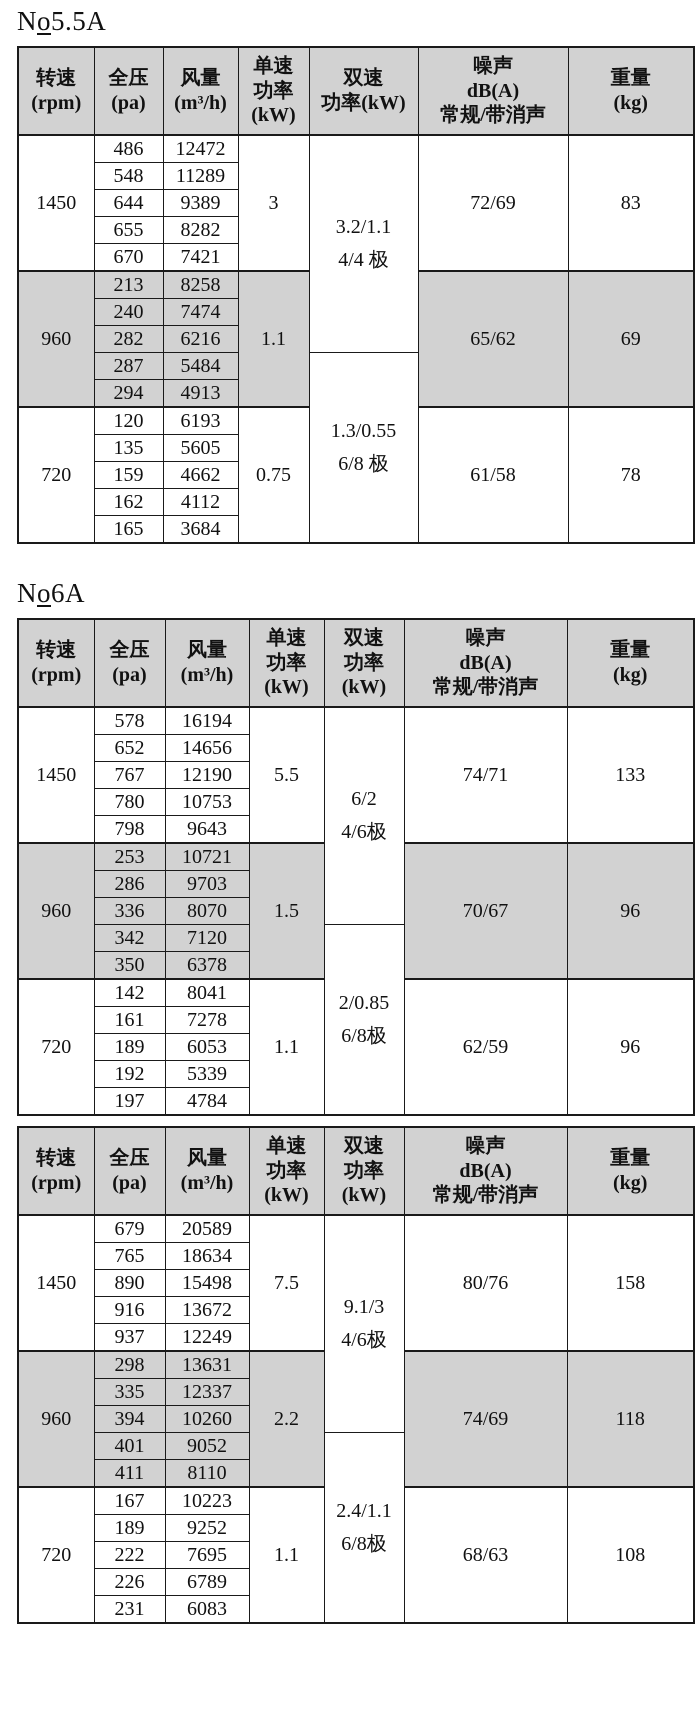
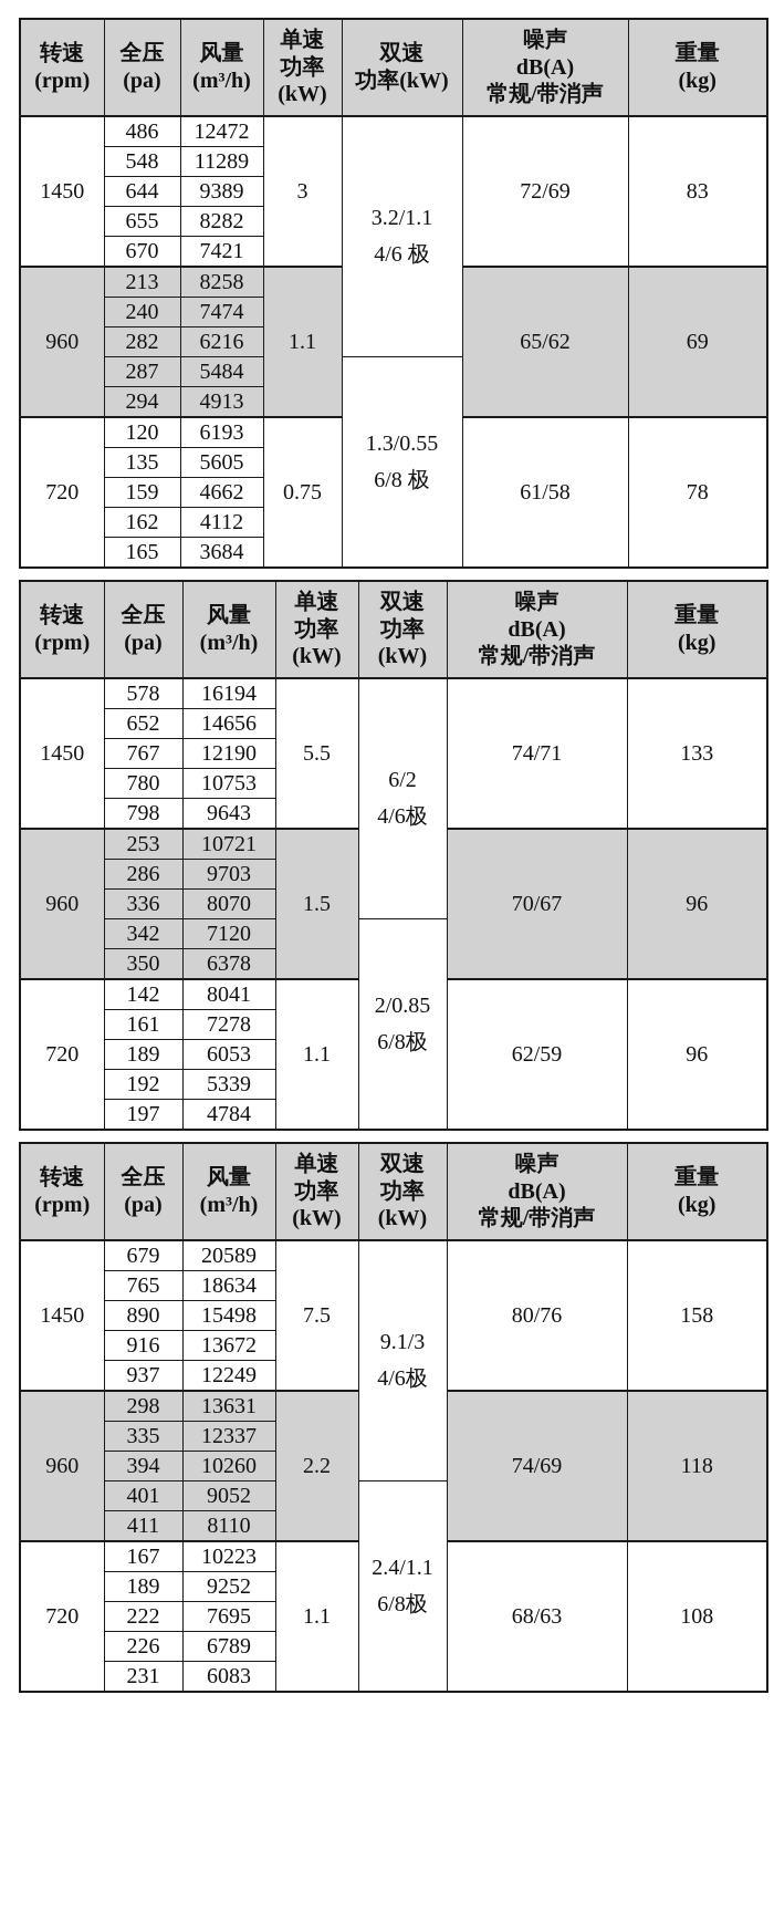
- No5.5A
  转速(rpm)	全压(pa)	风量(m³/h)	单速功率(kW)	双速功率(kW)	噪声dB(A)常规/带消声	重量(kg)
- 1450	486	12472	3	3.2/1.14/4 极	72/69	83
+ 1450	486	12472	3	3.2/1.14/6 极	72/69	83
  548	11289
  644	9389
  655	8282
  670	7421
  960	213	8258	1.1	65/62	69
  240	7474
  282	6216
  287	5484	1.3/0.556/8 极
  294	4913
  720	120	6193	0.75	61/58	78
  135	5605
  159	4662
  162	4112
  165	3684
- No6A
  转速(rpm)	全压(pa)	风量(m³/h)	单速功率(kW)	双速功率(kW)	噪声dB(A)常规/带消声	重量(kg)
  1450	578	16194	5.5	6/24/6极	74/71	133
  652	14656
  767	12190
  780	10753
  798	9643
  960	253	10721	1.5	70/67	96
  286	9703
  336	8070
  342	7120	2/0.856/8极
  350	6378
  720	142	8041	1.1	62/59	96
  161	7278
  189	6053
  192	5339
  197	4784
  转速(rpm)	全压(pa)	风量(m³/h)	单速功率(kW)	双速功率(kW)	噪声dB(A)常规/带消声	重量(kg)
  1450	679	20589	7.5	9.1/34/6极	80/76	158
  765	18634
  890	15498
  916	13672
  937	12249
  960	298	13631	2.2	74/69	118
  335	12337
  394	10260
  401	9052	2.4/1.16/8极
  411	8110
  720	167	10223	1.1	68/63	108
  189	9252
  222	7695
  226	6789
  231	6083
